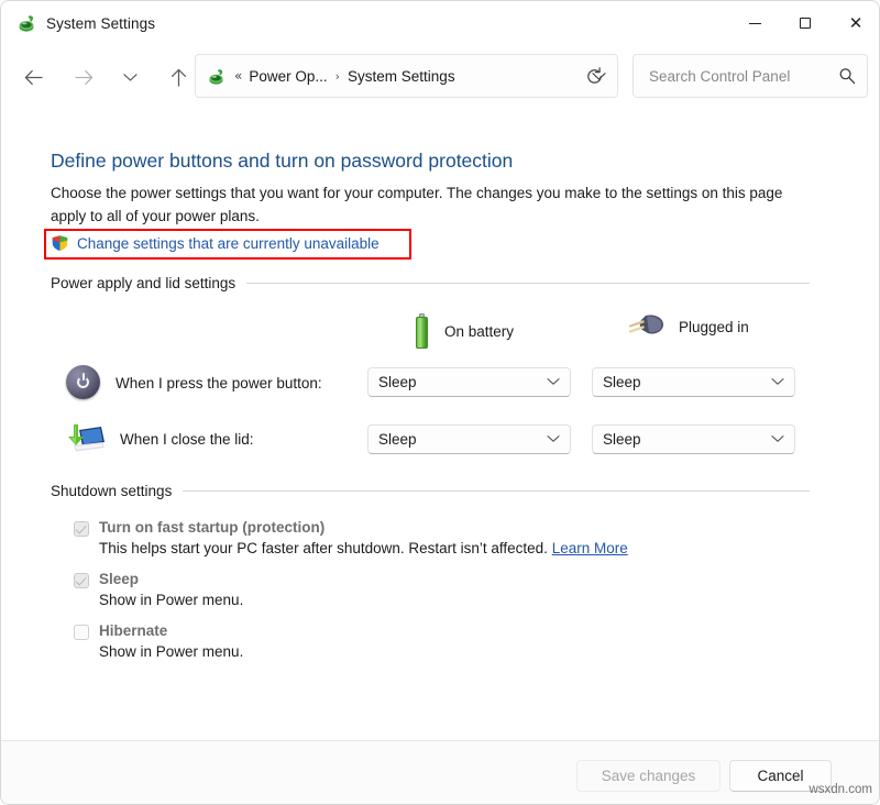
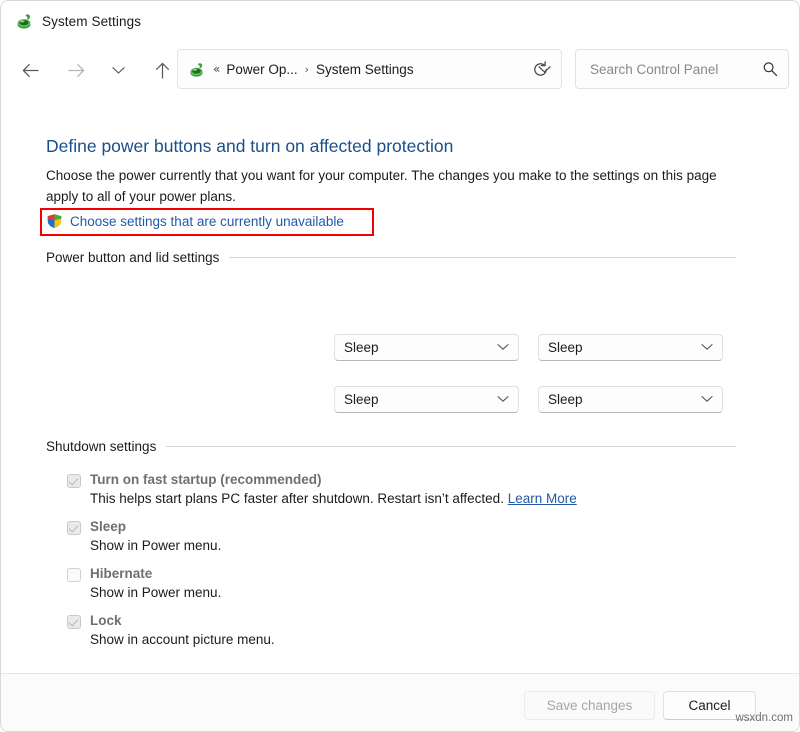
  System Settings
- ✕
  «
  Power Op...
  ›
  System Settings
  Search Control Panel
- Define power buttons and turn on password protection
+ Define power buttons and turn on affected protection
- Choose the power settings that you want for your computer. The changes you make to the settings on this page apply to all of your power plans.
+ Choose the power currently that you want for your computer. The changes you make to the settings on this page apply to all of your power plans.
- Change settings that are currently unavailable
+ Choose settings that are currently unavailable
- Power apply and lid settings
+ Power button and lid settings
- On battery
- Plugged in
- When I press the power button:
- When I close the lid:
  Sleep
  Sleep
  Sleep
  Sleep
  Shutdown settings
- Turn on fast startup (protection)
+ Turn on fast startup (recommended)
- This helps start your PC faster after shutdown. Restart isn’t affected. Learn More
+ This helps start plans PC faster after shutdown. Restart isn’t affected. Learn More
  Sleep
  Show in Power menu.
  Hibernate
  Show in Power menu.
+ Lock
+ Show in account picture menu.
  Save changes
  Cancel
  wsxdn.com
